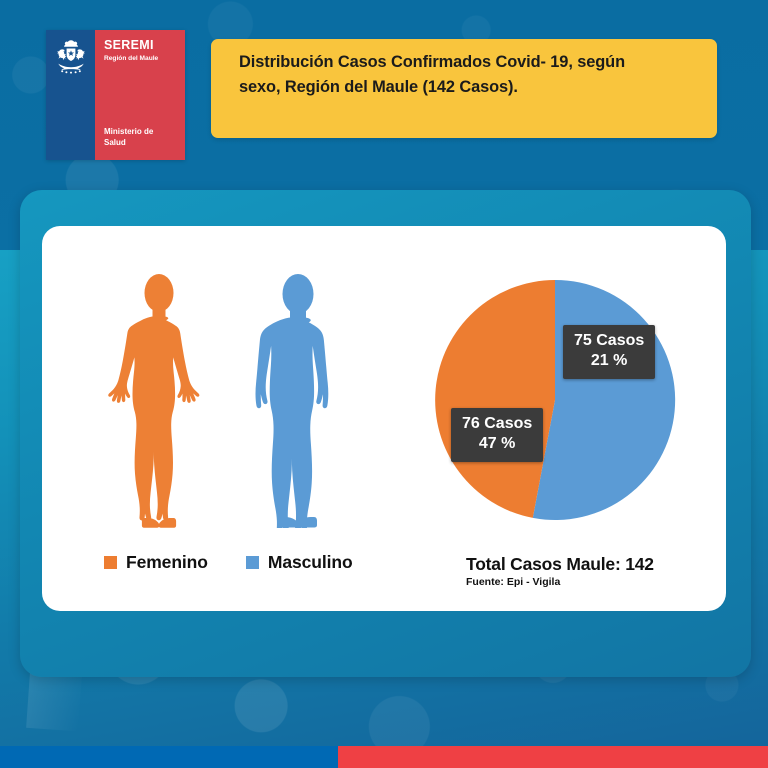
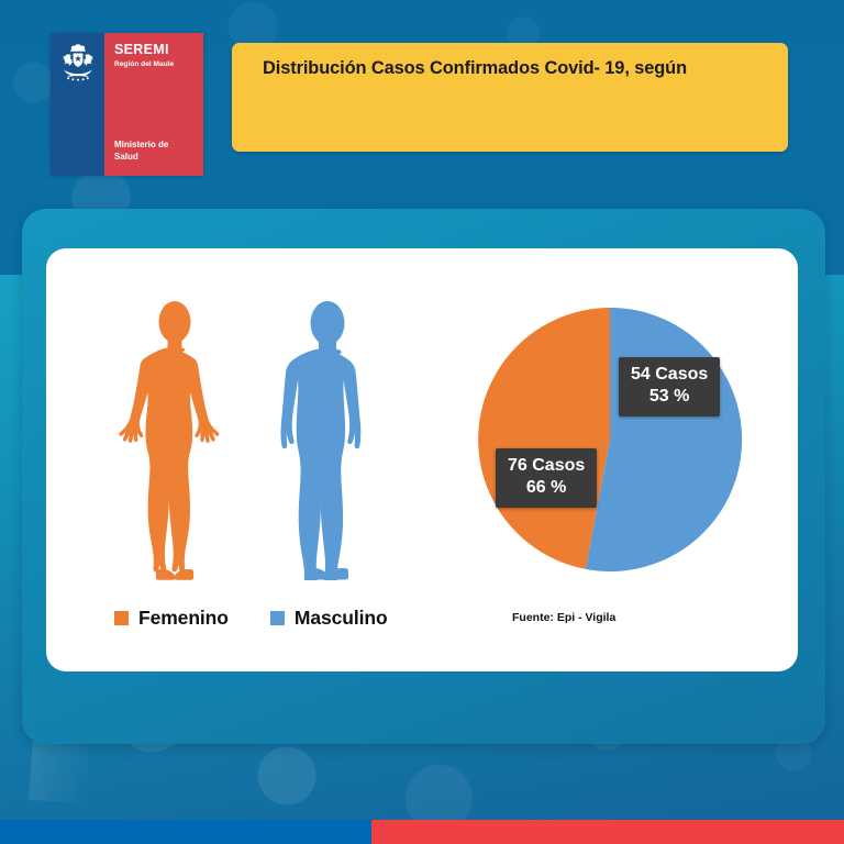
  SEREMI
  Ministerio de
  Salud
  Distribución Casos Confirmados Covid- 19, según
- sexo, Región del Maule (142 Casos).
- 75 Casos
+ 54 Casos
- 21 %
+ 53 %
  76 Casos
- 47 %
+ 66 %
  Femenino
  Masculino
- Total Casos Maule: 142
  Fuente: Epi - Vigila
